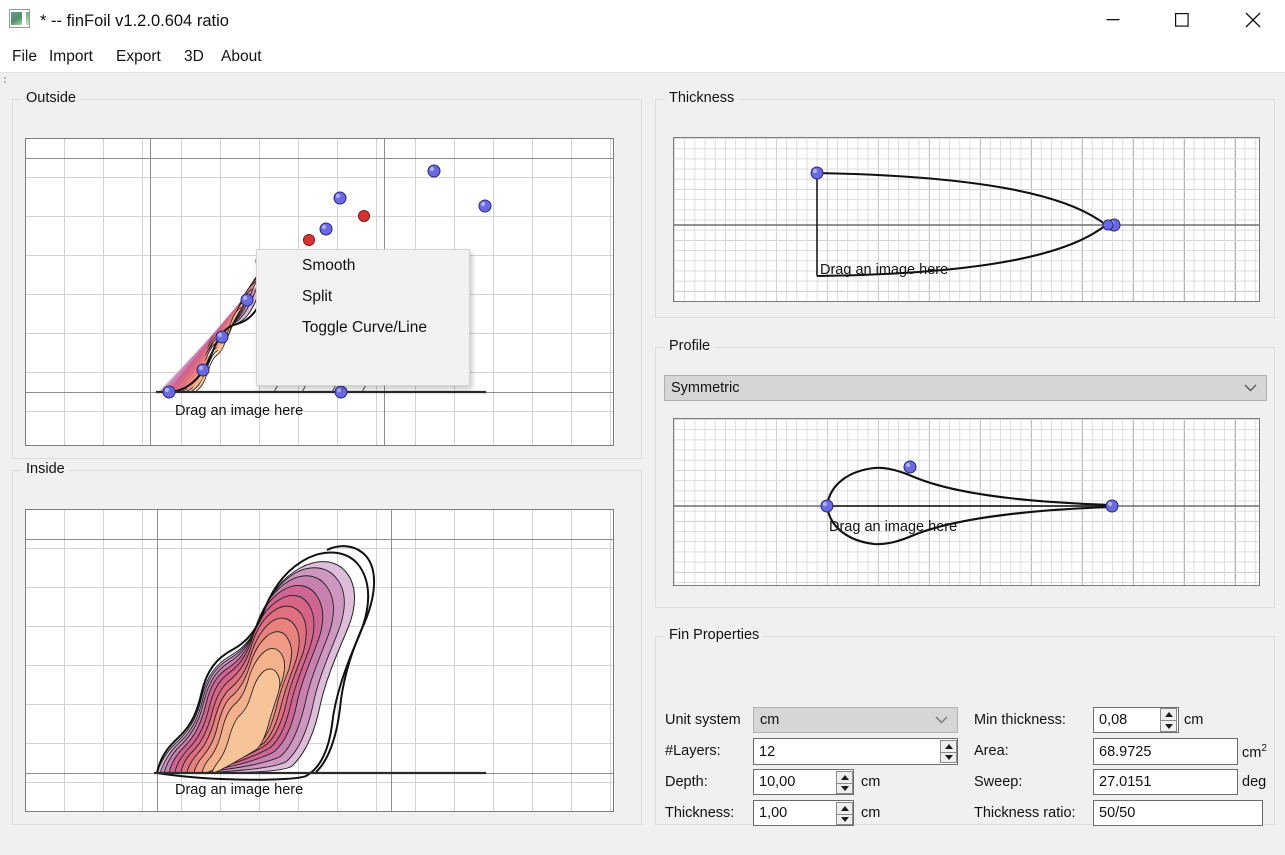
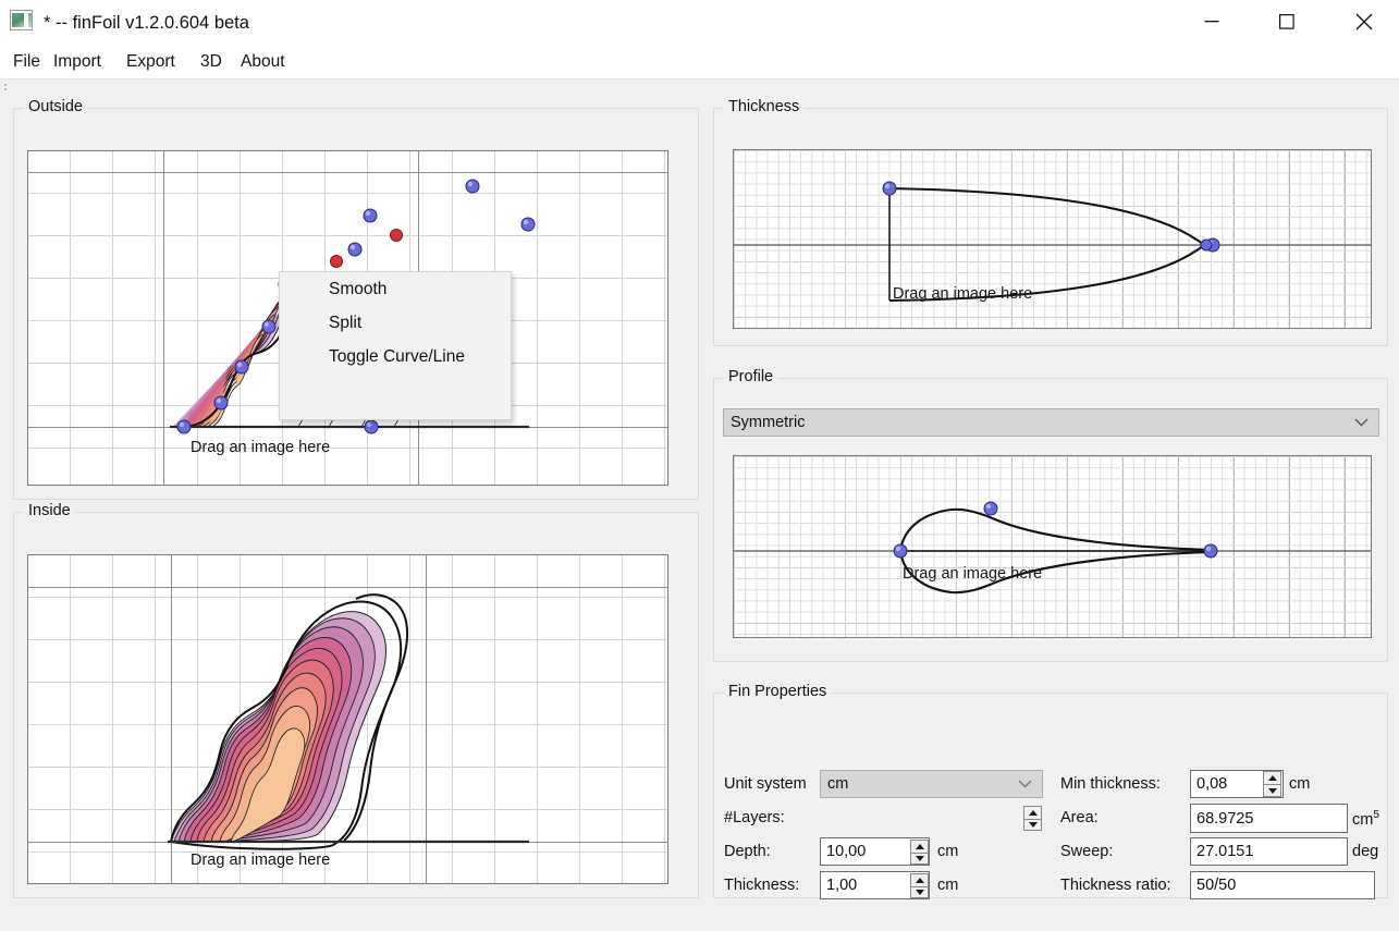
- * -- finFoil v1.2.0.604 ratio
+ * -- finFoil v1.2.0.604 beta
  File
  Import
  Export
  3D
  About
  Outside
  Drag an image here
  Inside
  Drag an image here
  Thickness
  Drag an image here
  Profile
  Symmetric
  Drag an image here
  Fin Properties
  Unit system
  cm
  Min thickness:
  0,08
  cm
  #Layers:
- 12
  Area:
  68.9725
- cm2
+ cm5
  Depth:
  10,00
  cm
  Sweep:
  27.0151
  deg
  Thickness:
  1,00
  cm
  Thickness ratio:
  50/50
  Smooth
  Split
  Toggle Curve/Line
